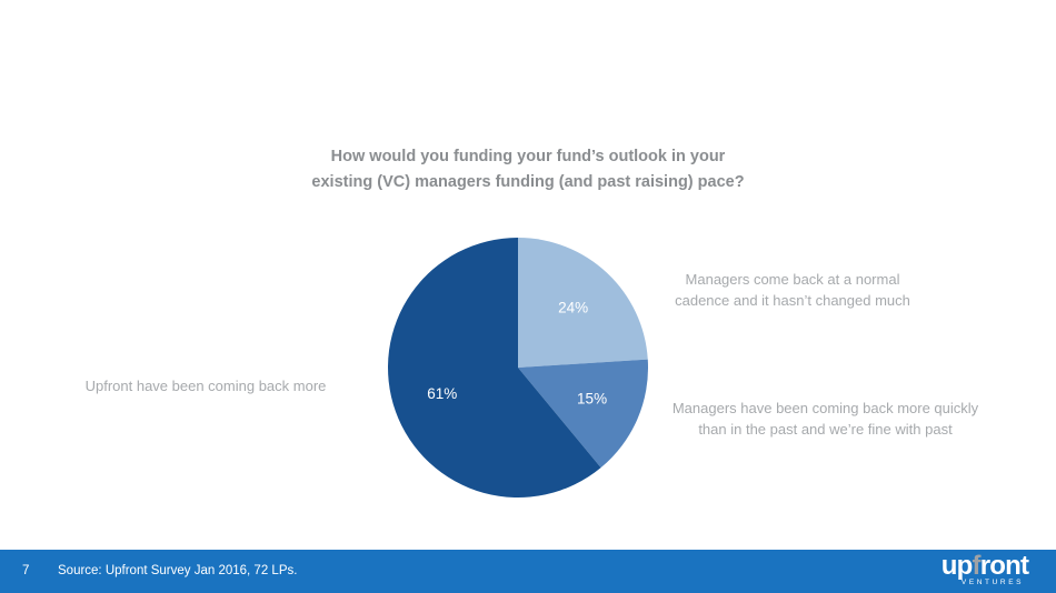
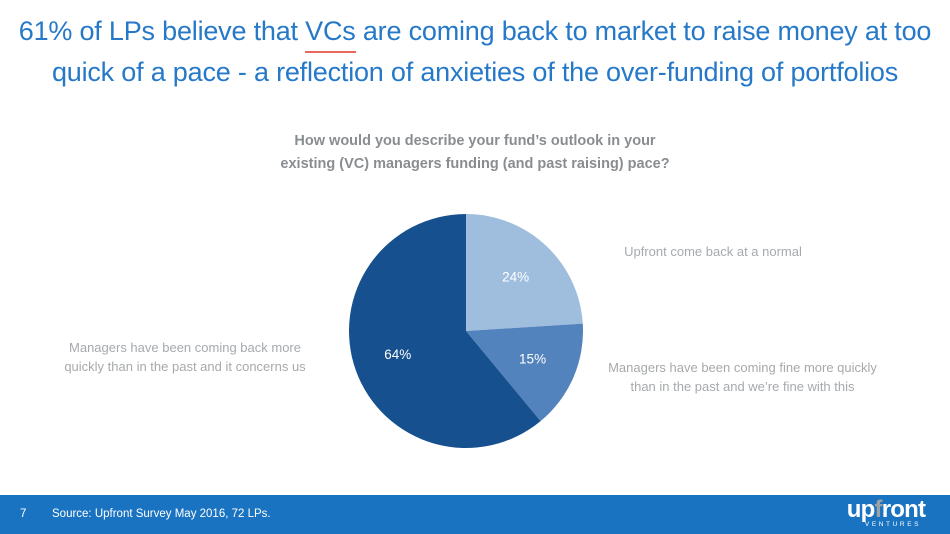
+ 61% of LPs believe that VCs are coming back to market to raise money at too
+ quick of a pace - a reflection of anxieties of the over-funding of portfolios
- How would you funding your fund’s outlook in your
+ How would you describe your fund’s outlook in your
  existing (VC) managers funding (and past raising) pace?
  24%
  15%
- 61%
+ 64%
- Upfront have been coming back more
+ Managers have been coming back more
+ quickly than in the past and it concerns us
- Managers come back at a normal
+ Upfront come back at a normal
- cadence and it hasn’t changed much
- Managers have been coming back more quickly
+ Managers have been coming fine more quickly
- than in the past and we’re fine with past
+ than in the past and we’re fine with this
  7
- Source: Upfront Survey Jan 2016, 72 LPs.
+ Source: Upfront Survey May 2016, 72 LPs.
  upfront
